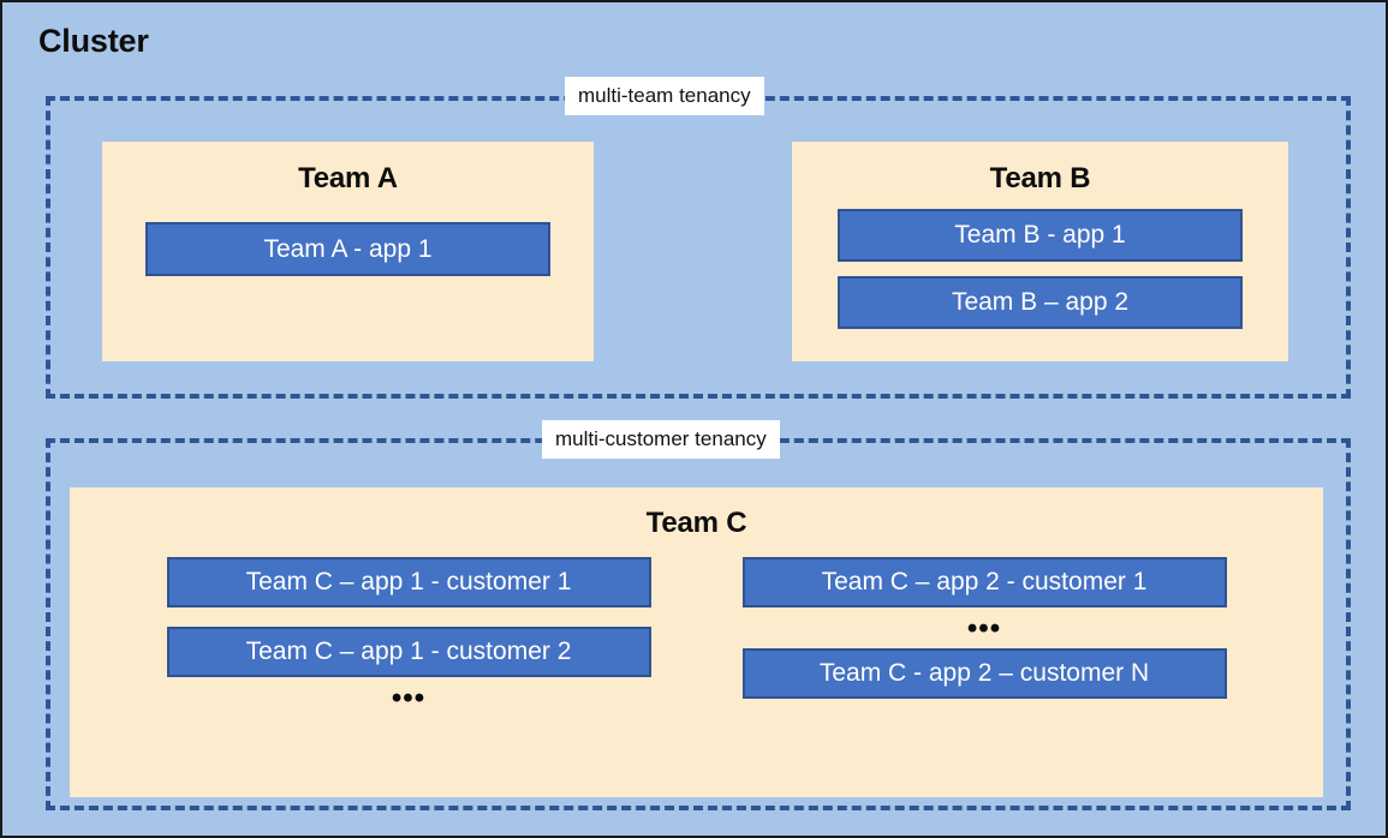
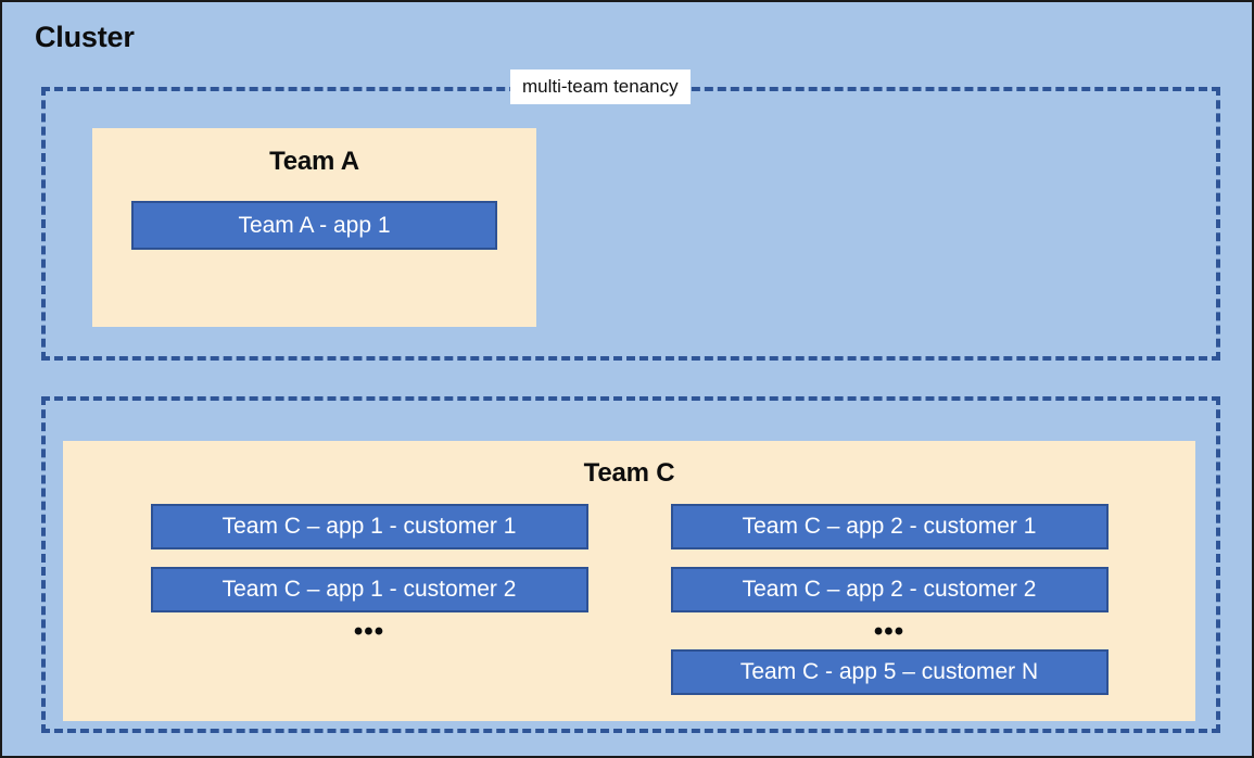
  Cluster
  multi-team tenancy
  Team A
  Team A - app 1
- Team B
- Team B - app 1
- Team B – app 2
- multi-customer tenancy
  Team C
  Team C – app 1 - customer 1
  Team C – app 1 - customer 2
  •••
  Team C – app 2 - customer 1
+ Team C – app 2 - customer 2
  •••
- Team C - app 2 – customer N
+ Team C - app 5 – customer N
